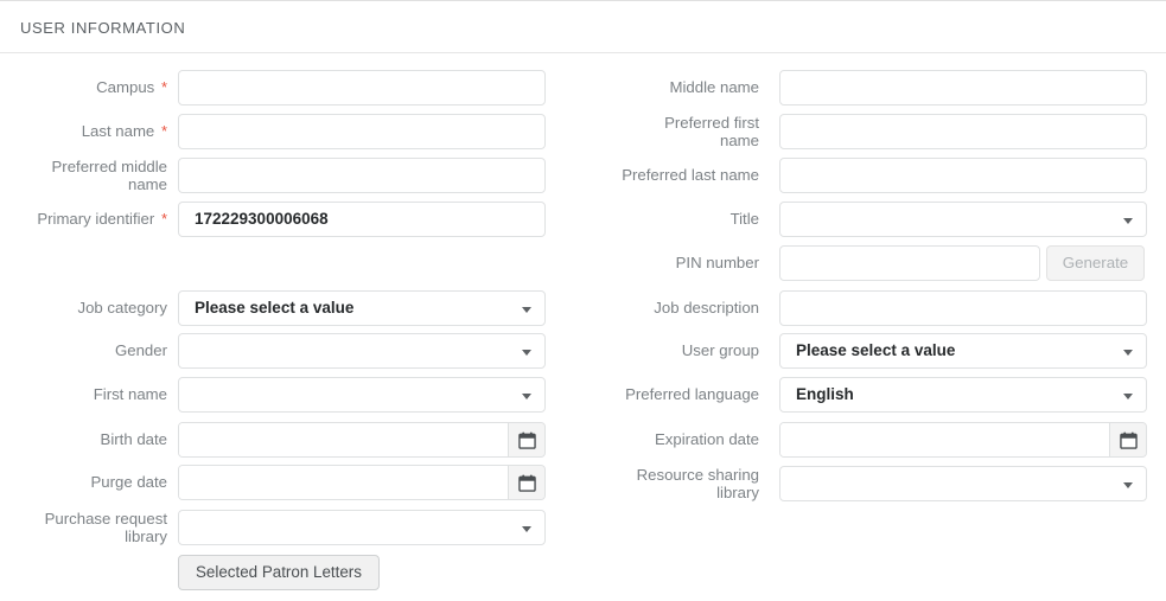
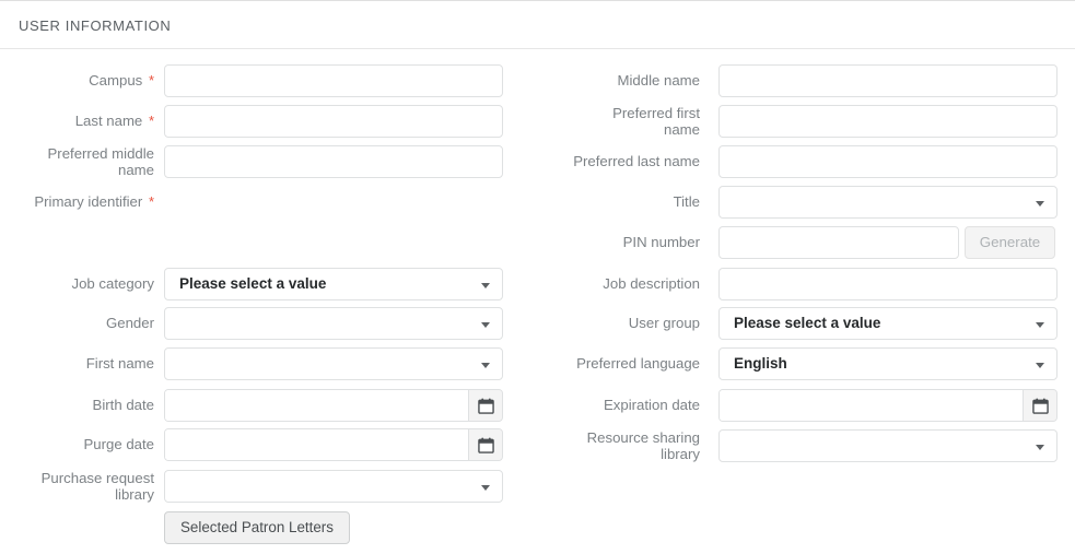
  USER INFORMATION
  Campus *
  Last name *
  Preferred middle
  name
  Primary identifier *
- 172229300006068
  Job category
  Please select a value
  Gender
  First name
  Birth date
  Purge date
  Purchase request
  library
  Selected Patron Letters
  Middle name
  Preferred first
  name
  Preferred last name
  Title
  PIN number
  Generate
  Job description
  User group
  Please select a value
  Preferred language
  English
  Expiration date
  Resource sharing
  library
